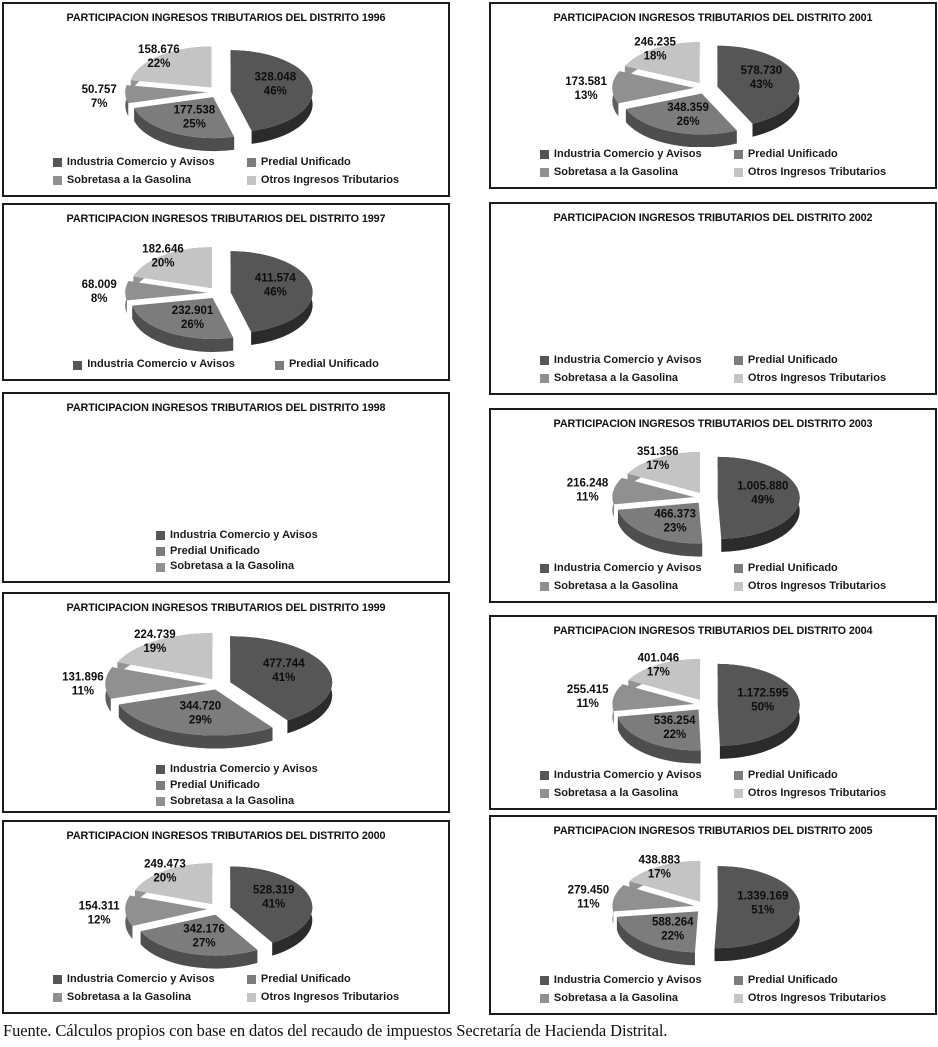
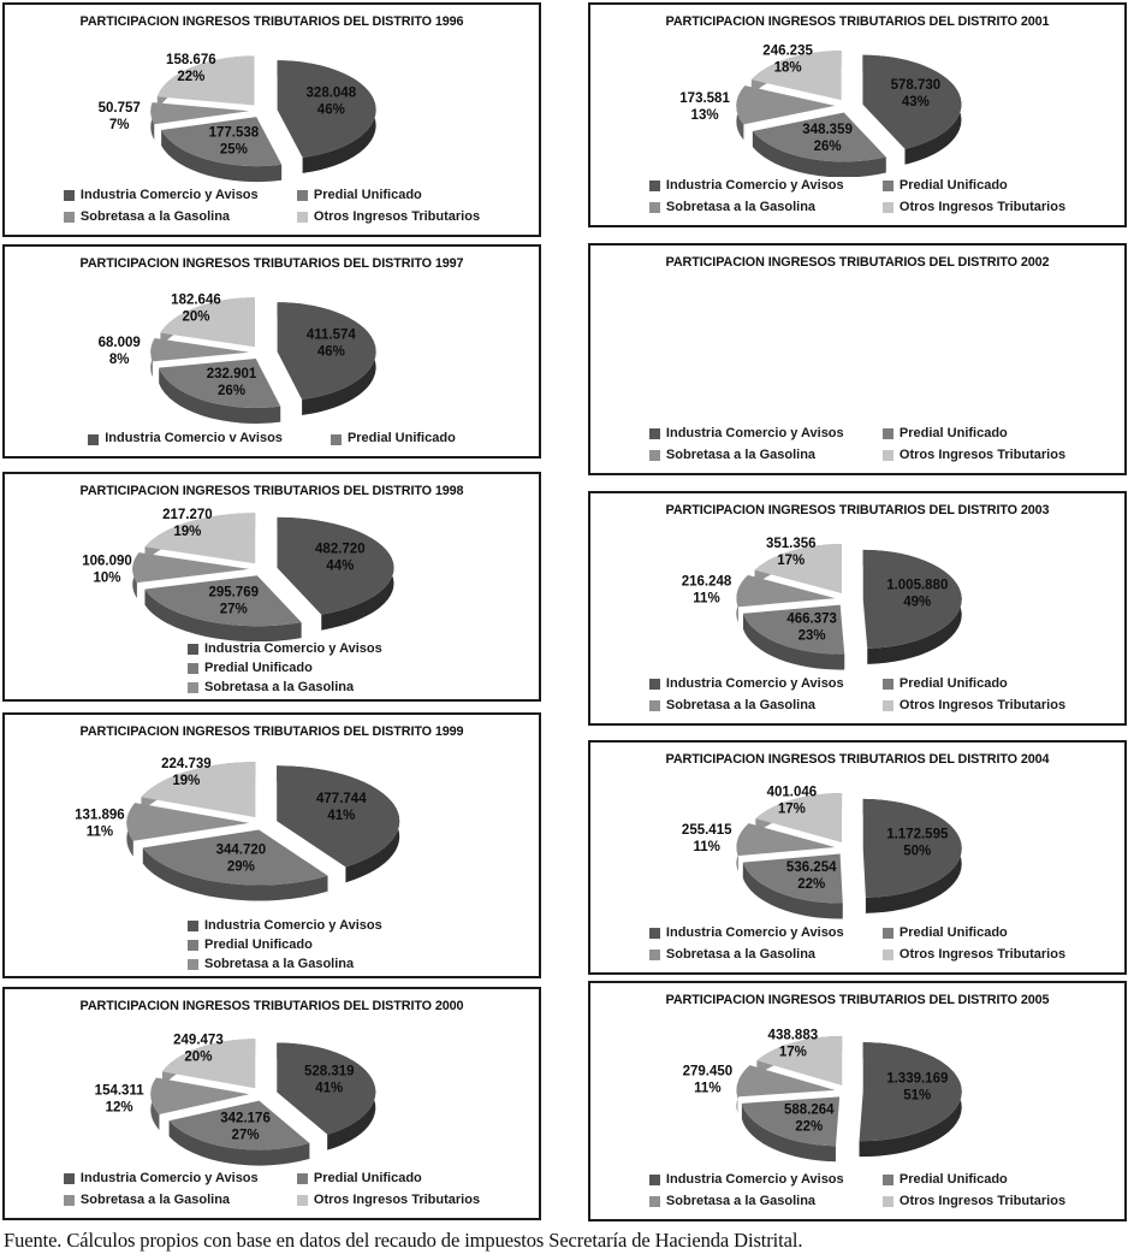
  PARTICIPACION INGRESOS TRIBUTARIOS DEL DISTRITO 1996
  328.048 46%
  177.538 25%
  50.757 7%
  158.676 22%
  Industria Comercio y Avisos
  Predial Unificado
  Sobretasa a la Gasolina
  Otros Ingresos Tributarios
  PARTICIPACION INGRESOS TRIBUTARIOS DEL DISTRITO 1997
  411.574 46%
  232.901 26%
  68.009 8%
  182.646 20%
  Industria Comercio v Avisos
  Predial Unificado
  PARTICIPACION INGRESOS TRIBUTARIOS DEL DISTRITO 1998
+ 482.720 44%
+ 295.769 27%
+ 106.090 10%
+ 217.270 19%
  Industria Comercio y Avisos
  Predial Unificado
  Sobretasa a la Gasolina
  PARTICIPACION INGRESOS TRIBUTARIOS DEL DISTRITO 1999
  477.744 41%
  344.720 29%
  131.896 11%
  224.739 19%
  Industria Comercio y Avisos
  Predial Unificado
  Sobretasa a la Gasolina
  PARTICIPACION INGRESOS TRIBUTARIOS DEL DISTRITO 2000
  528.319 41%
  342.176 27%
  154.311 12%
  249.473 20%
  Industria Comercio y Avisos
  Predial Unificado
  Sobretasa a la Gasolina
  Otros Ingresos Tributarios
  PARTICIPACION INGRESOS TRIBUTARIOS DEL DISTRITO 2001
  578.730 43%
  348.359 26%
  173.581 13%
  246.235 18%
  Industria Comercio y Avisos
  Predial Unificado
  Sobretasa a la Gasolina
  Otros Ingresos Tributarios
  PARTICIPACION INGRESOS TRIBUTARIOS DEL DISTRITO 2002
  Industria Comercio y Avisos
  Predial Unificado
  Sobretasa a la Gasolina
  Otros Ingresos Tributarios
  PARTICIPACION INGRESOS TRIBUTARIOS DEL DISTRITO 2003
  1.005.880 49%
  466.373 23%
  216.248 11%
  351.356 17%
  Industria Comercio y Avisos
  Predial Unificado
  Sobretasa a la Gasolina
  Otros Ingresos Tributarios
  PARTICIPACION INGRESOS TRIBUTARIOS DEL DISTRITO 2004
  1.172.595 50%
  536.254 22%
  255.415 11%
  401.046 17%
  Industria Comercio y Avisos
  Predial Unificado
  Sobretasa a la Gasolina
  Otros Ingresos Tributarios
  PARTICIPACION INGRESOS TRIBUTARIOS DEL DISTRITO 2005
  1.339.169 51%
  588.264 22%
  279.450 11%
  438.883 17%
  Industria Comercio y Avisos
  Predial Unificado
  Sobretasa a la Gasolina
  Otros Ingresos Tributarios
  Fuente. Cálculos propios con base en datos del recaudo de impuestos Secretaría de Hacienda Distrital.
